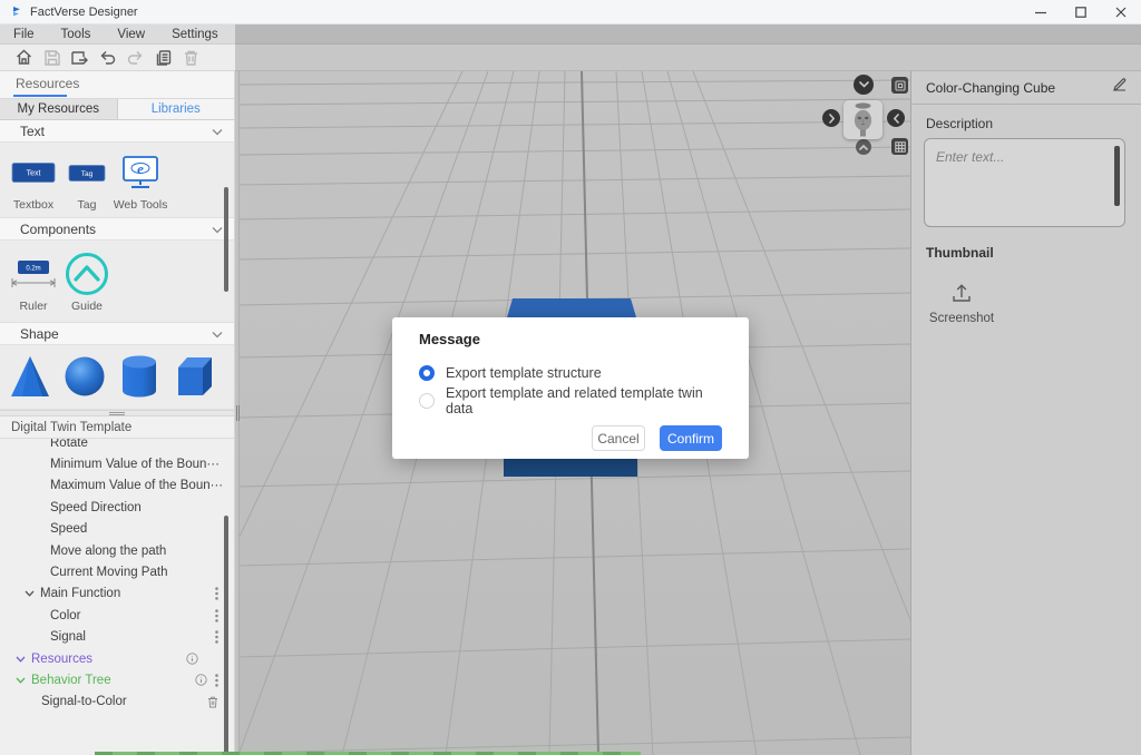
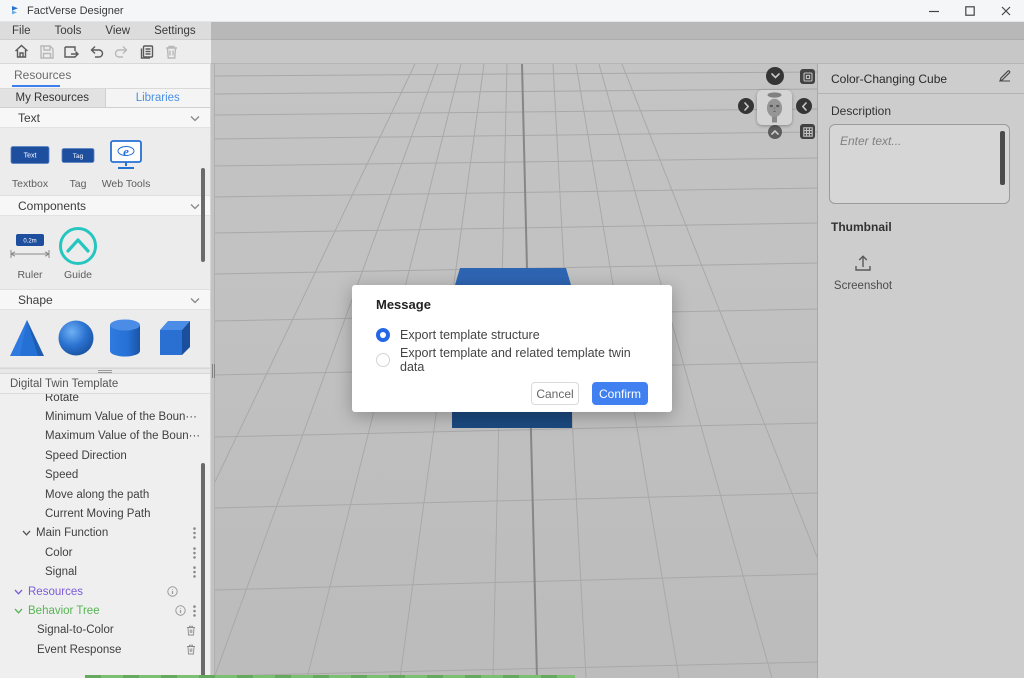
  FactVerse Designer
  File
  Tools
  View
  Settings
  Resources
  My Resources
  Libraries
  Text
  Textbox
  Tag
  e
  Web Tools
  Components
  Ruler
  Guide
  Shape
  Digital Twin Template
  Rotate
  Minimum Value of the Boun···
  Maximum Value of the Boun···
  Speed Direction
  Speed
  Move along the path
  Current Moving Path
  Main Function
  Color
  Signal
  Resources
  Behavior Tree
  Signal-to-Color
+ Event Response
  Color-Changing Cube
  Description
  Enter text...
  Thumbnail
  Screenshot
  Message
  Export template structure
  Export template and related template twin data
  Cancel
  Confirm
